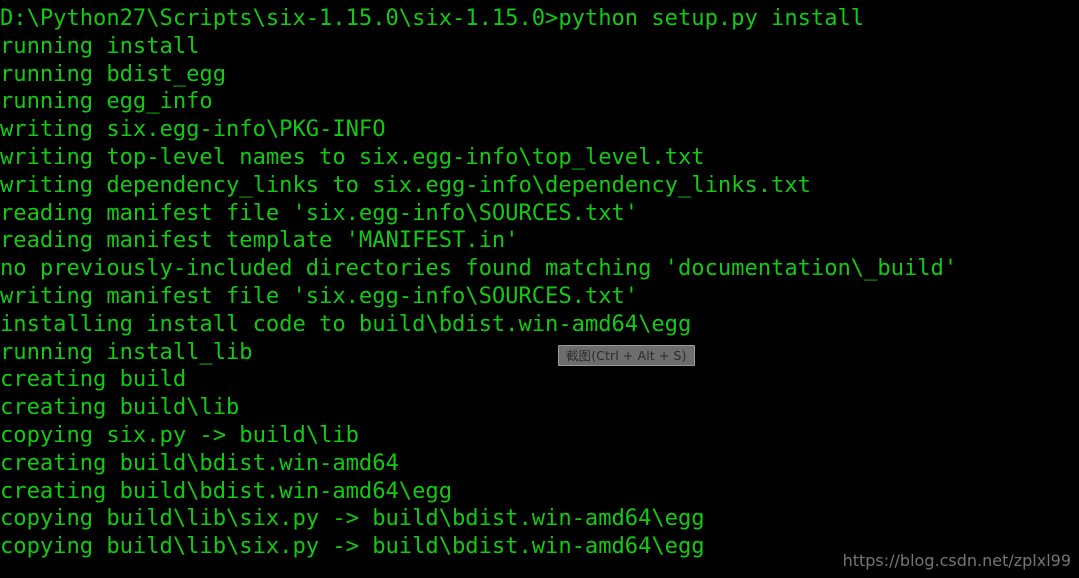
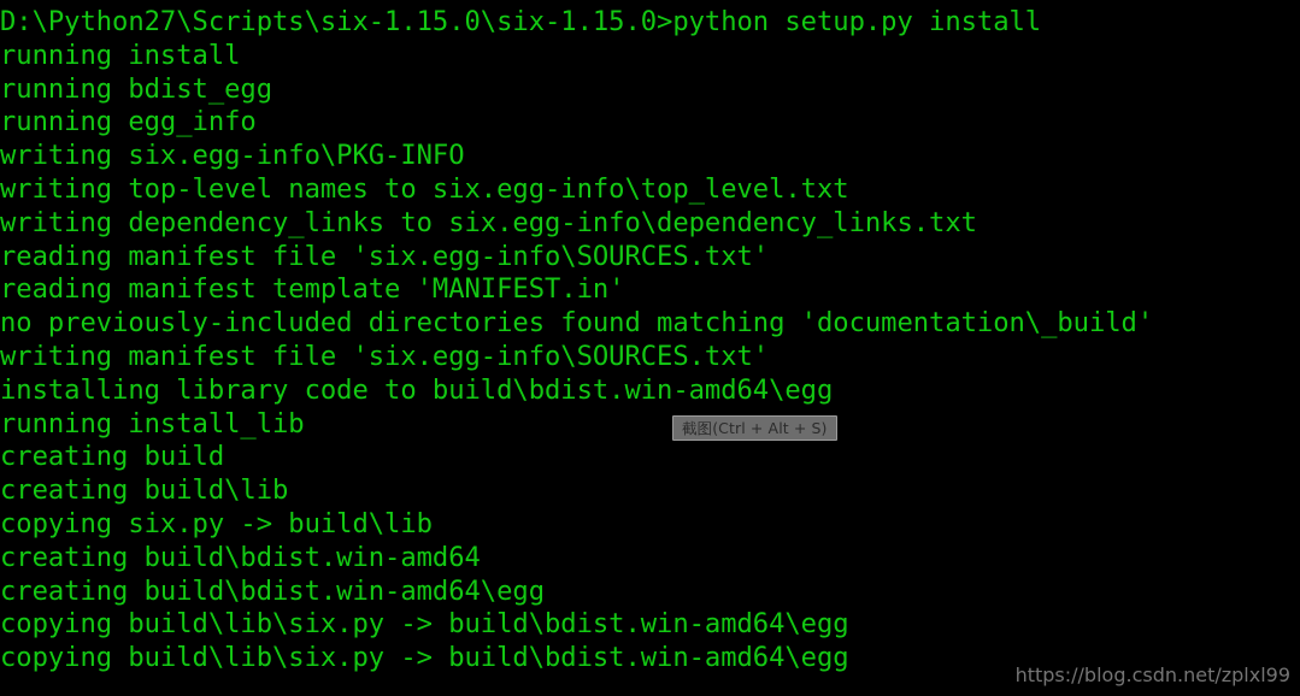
  D:\Python27\Scripts\six-1.15.0\six-1.15.0>python setup.py install
  running install
  running bdist_egg
  running egg_info
  writing six.egg-info\PKG-INFO
  writing top-level names to six.egg-info\top_level.txt
  writing dependency_links to six.egg-info\dependency_links.txt
  reading manifest file 'six.egg-info\SOURCES.txt'
  reading manifest template 'MANIFEST.in'
  no previously-included directories found matching 'documentation\_build'
  writing manifest file 'six.egg-info\SOURCES.txt'
- installing install code to build\bdist.win-amd64\egg
+ installing library code to build\bdist.win-amd64\egg
  running install_lib
  creating build
  creating build\lib
  copying six.py -> build\lib
  creating build\bdist.win-amd64
  creating build\bdist.win-amd64\egg
  copying build\lib\six.py -> build\bdist.win-amd64\egg
  copying build\lib\six.py -> build\bdist.win-amd64\egg
  截图(Ctrl + Alt + S)
  https://blog.csdn.net/zplxl99
